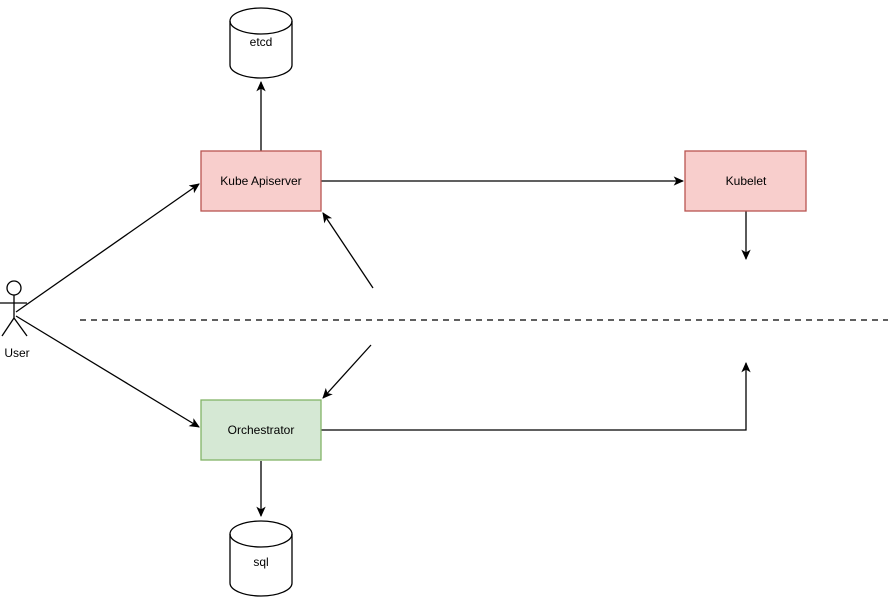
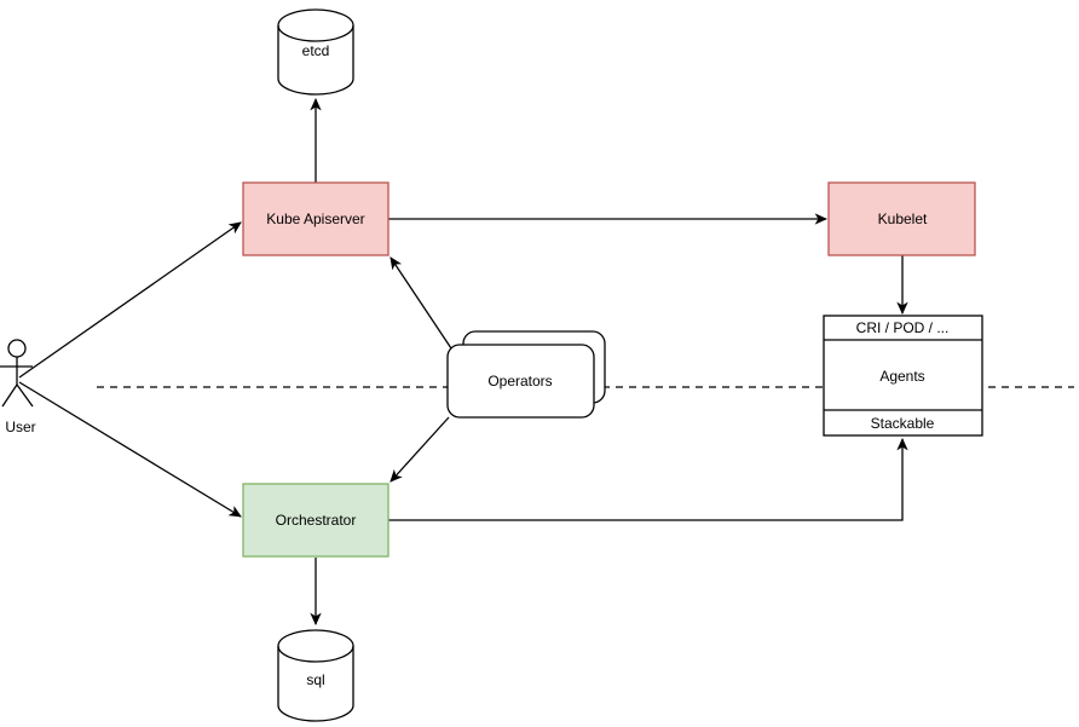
  etcd
  Kube Apiserver
  Kubelet
+ CRI / POD / ...
+ Agents
+ Stackable
+ Operators
  Orchestrator
  sql
  User
